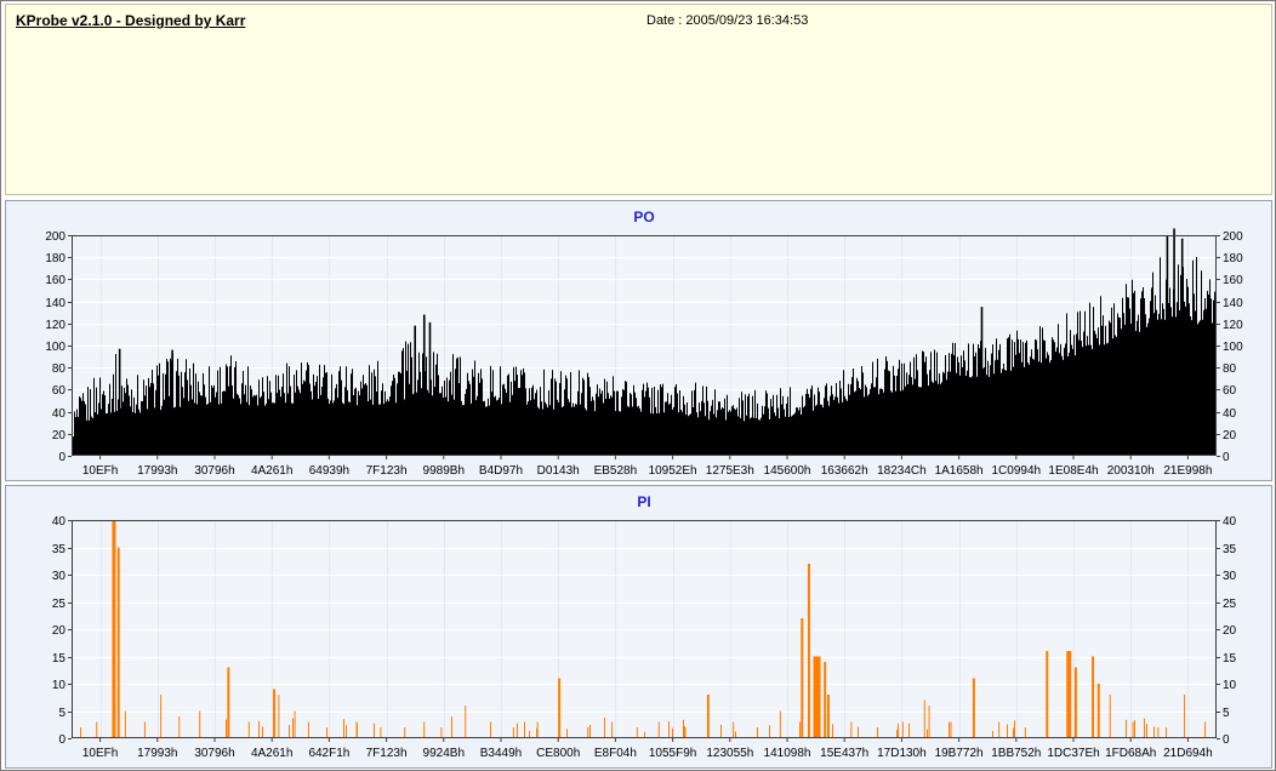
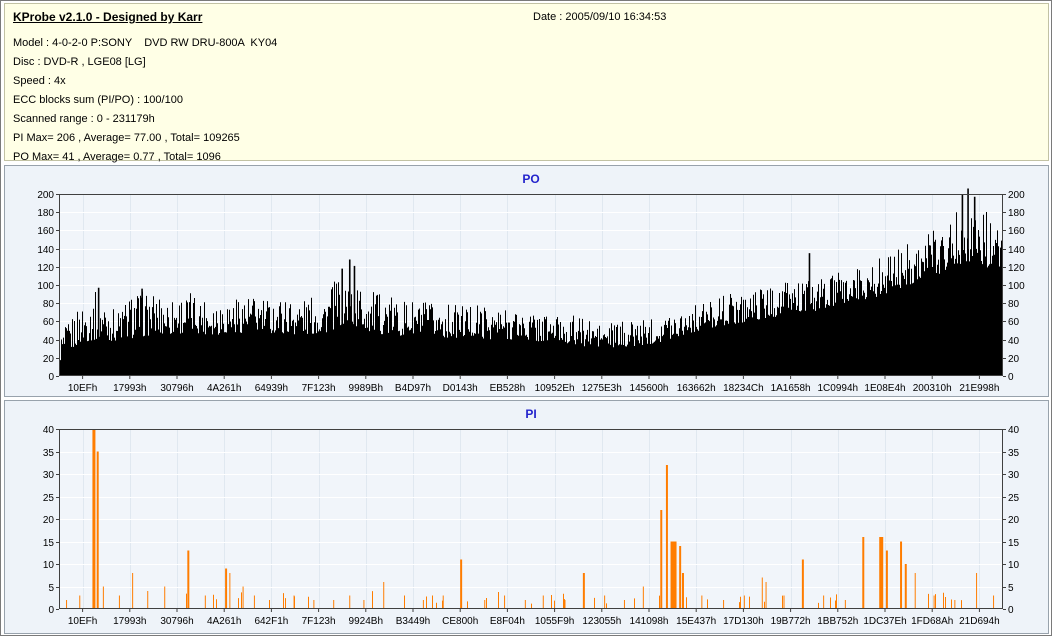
  KProbe v2.1.0 - Designed by Karr
- Date : 2005/09/23 16:34:53
+ Date : 2005/09/10 16:34:53
+ Model : 4-0-2-0 P:SONY DVD RW DRU-800A KY04
+ Disc : DVD-R , LGE08 [LG]
+ Speed : 4x
+ ECC blocks sum (PI/PO) : 100/100
+ Scanned range : 0 - 231179h
+ PI Max= 206 , Average= 77.00 , Total= 109265
+ PO Max= 41 , Average= 0.77 , Total= 1096
  0
  0
  20
  20
  40
  40
  60
  60
  80
  80
  100
  100
  120
  120
  140
  140
  160
  160
  180
  180
  200
  200
  10EFh
  17993h
  30796h
  4A261h
  64939h
  7F123h
  9989Bh
  B4D97h
  D0143h
  EB528h
  10952Eh
  1275E3h
  145600h
  163662h
  18234Ch
  1A1658h
  1C0994h
  1E08E4h
  200310h
  21E998h
  PO
  0
  0
  5
  5
  10
  10
  15
  15
  20
  20
  25
  25
  30
  30
  35
  35
  40
  40
  10EFh
  17993h
  30796h
  4A261h
  642F1h
  7F123h
  9924Bh
  B3449h
  CE800h
  E8F04h
  1055F9h
  123055h
  141098h
  15E437h
  17D130h
  19B772h
  1BB752h
  1DC37Eh
  1FD68Ah
  21D694h
  PI
